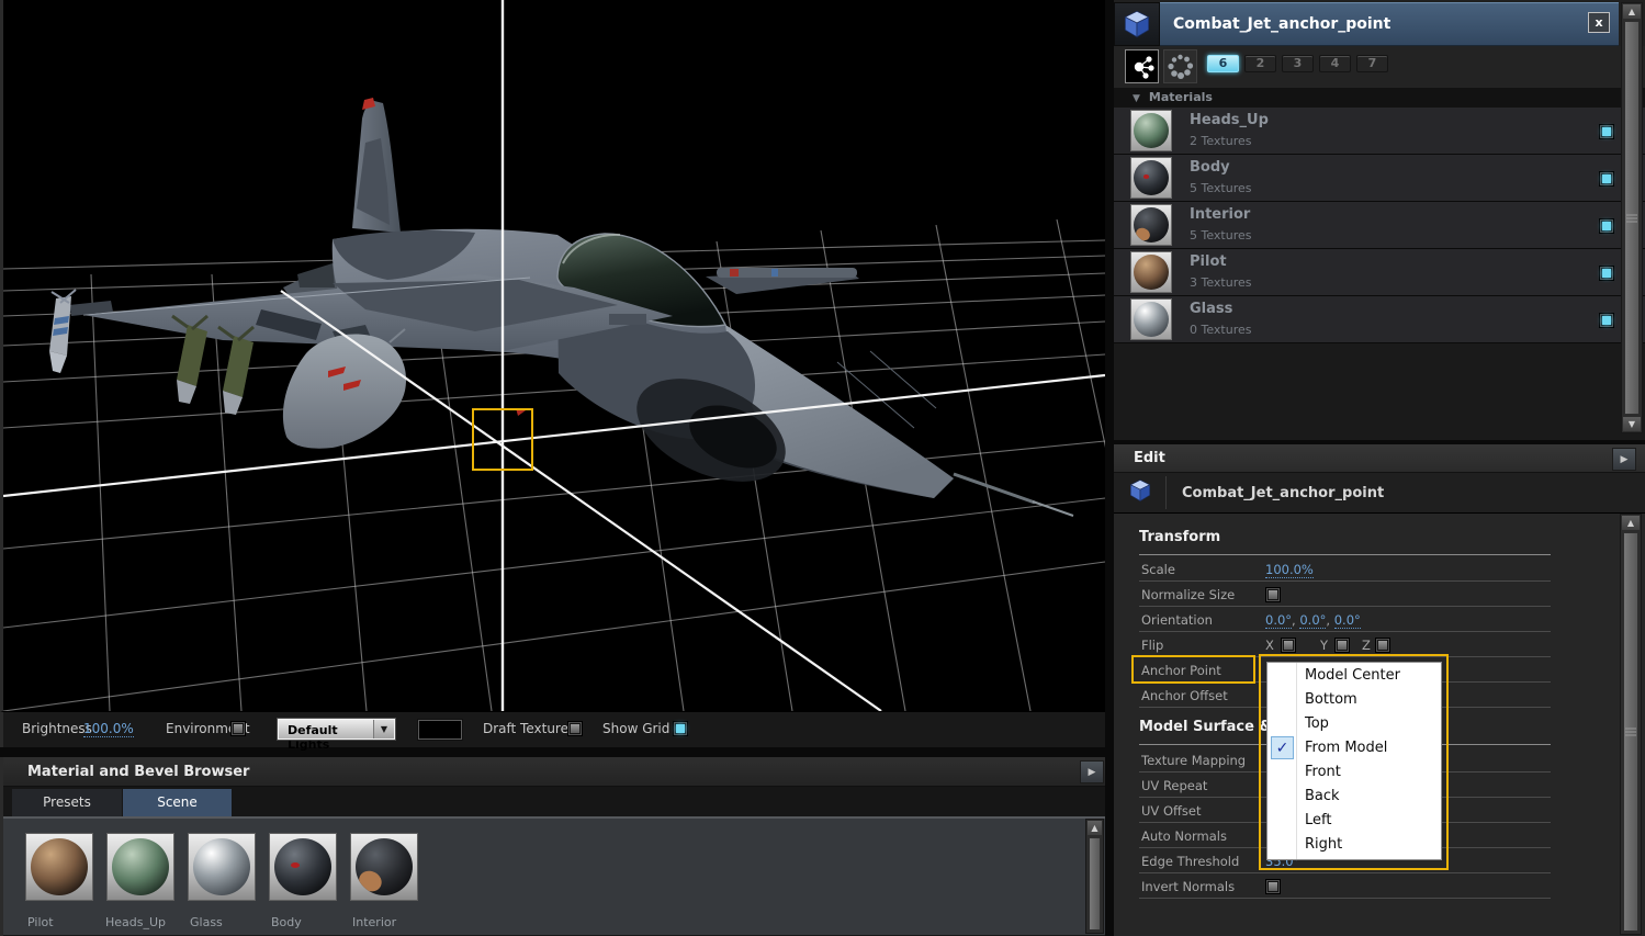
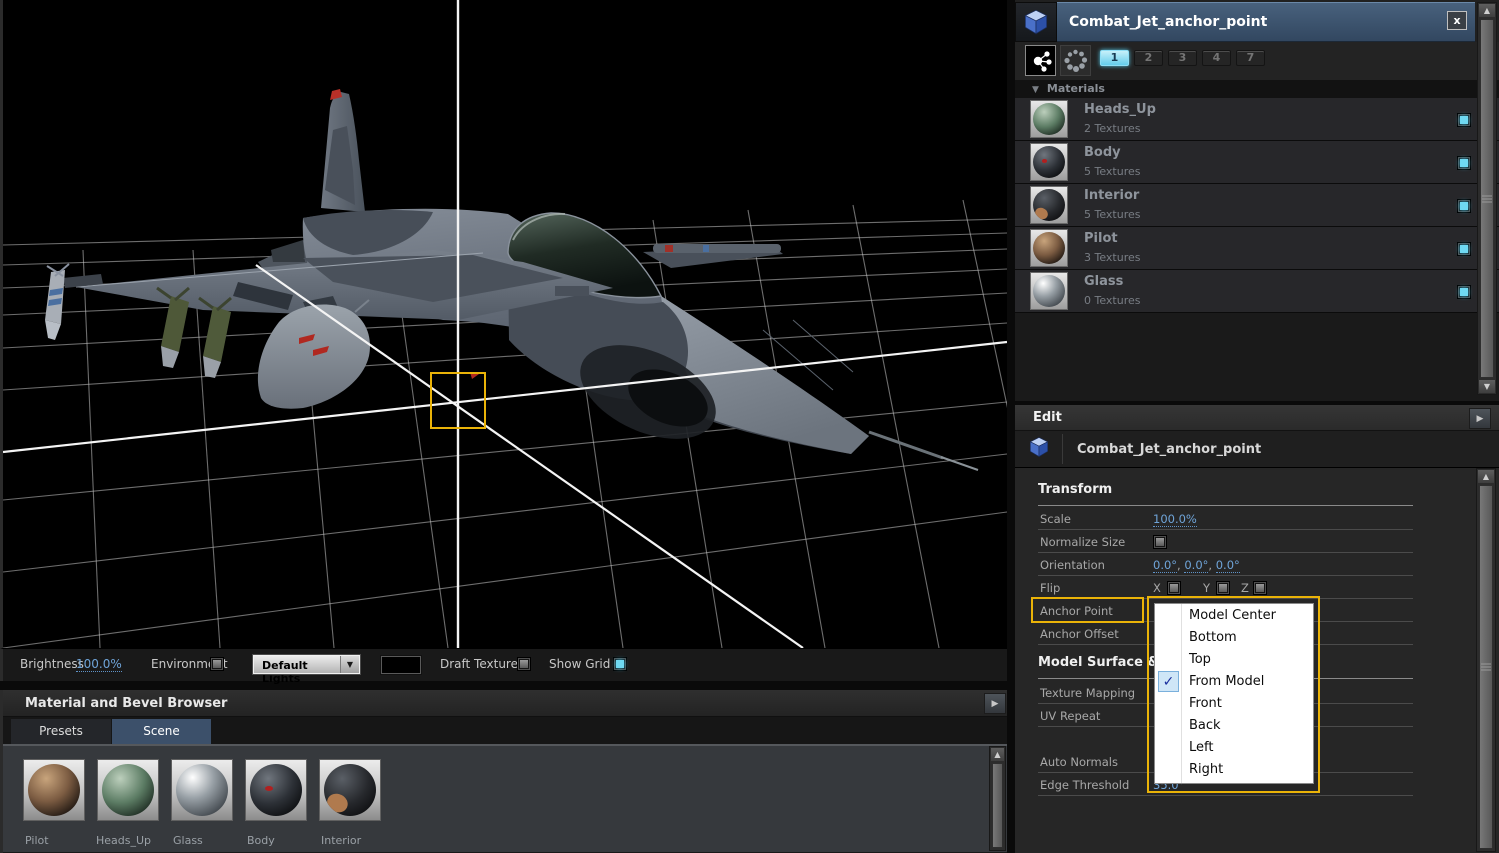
  Brightness
  100.0%
  Environmt
  Default Lights
  ▼
  Draft Texture
  Show Grid
  Material and Bevel Browser
  ▶
  Presets
  Scene
  Pilot
  Heads_Up
  Glass
  Body
  Interior
  ▲
  Combat_Jet_anchor_point
  x
- 6
+ 1
  2
  3
  4
  7
  ▼ Materials
  Heads_Up
  2 Textures
  Body
  5 Textures
  Interior
  5 Textures
  Pilot
  3 Textures
  Glass
  0 Textures
  ▲
  ▼
  Edit
  ▶
  Combat_Jet_anchor_point
  Transform
  Scale
  100.0%
  Normalize Size
  Orientation
  0.0°, 0.0°, 0.0°
  Flip
  X
  Y
  Z
  Anchor Point
  Anchor Offset
  Model Surface
  Texture Mapping
  UV Repeat
- UV Offset
  Auto Normals
  Edge Threshold
  35.0°
- Invert Normals
  ▲
  Model Center
  Bottom
  Top
  From Model
  Front
  Back
  Left
  Right
  ✓
